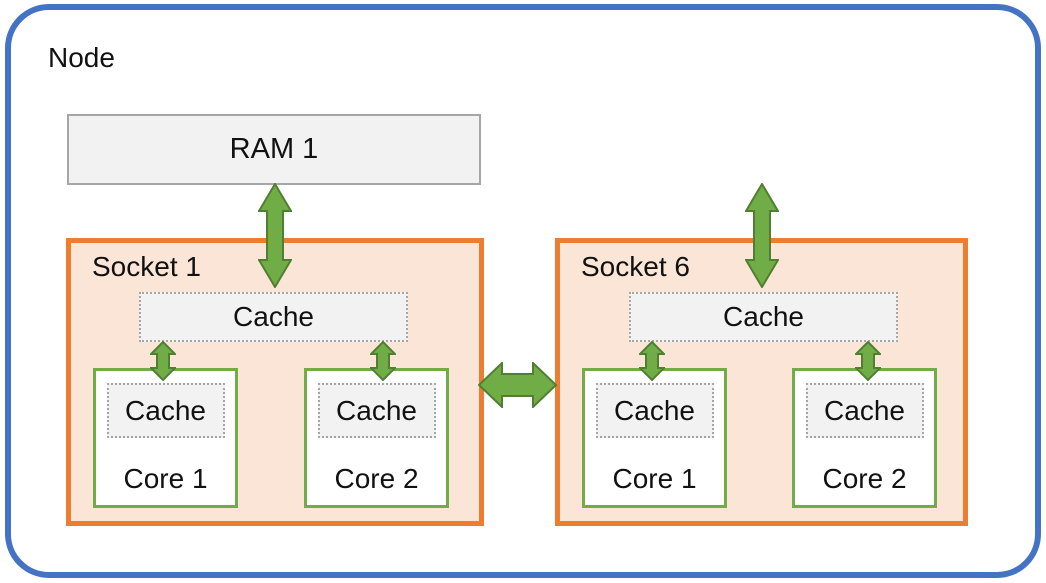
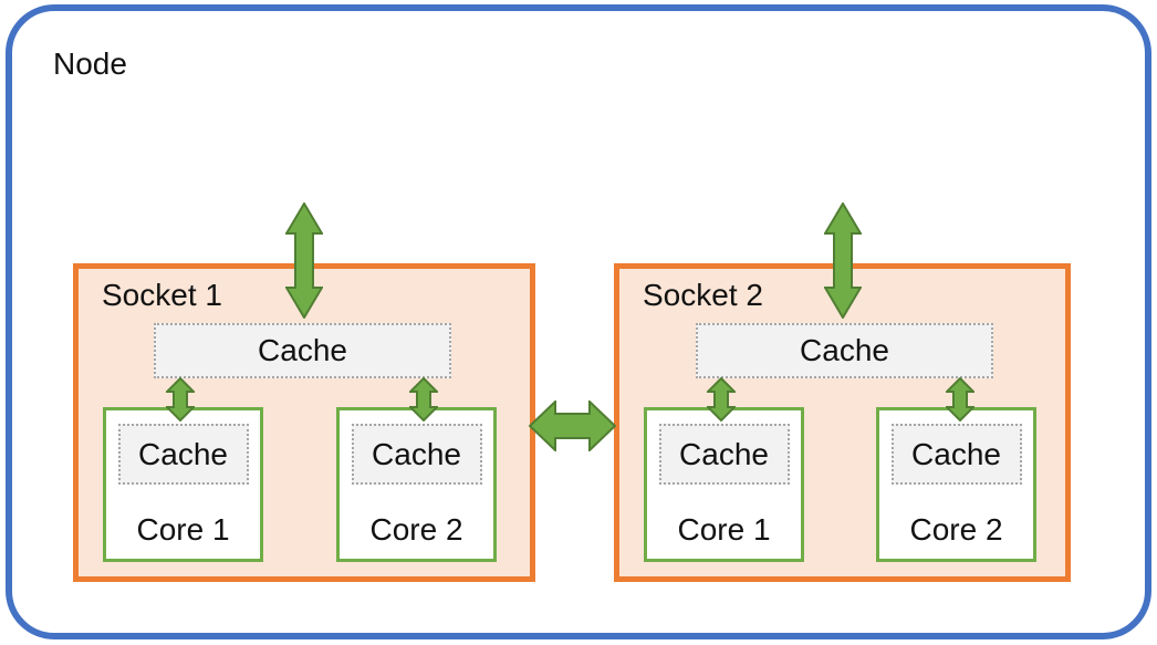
  Node
- RAM 1
  Socket 1
- Socket 6
+ Socket 2
  Cache
  Cache
  Cache
  Core 1
  Cache
  Core 2
  Cache
  Core 1
  Cache
  Core 2
